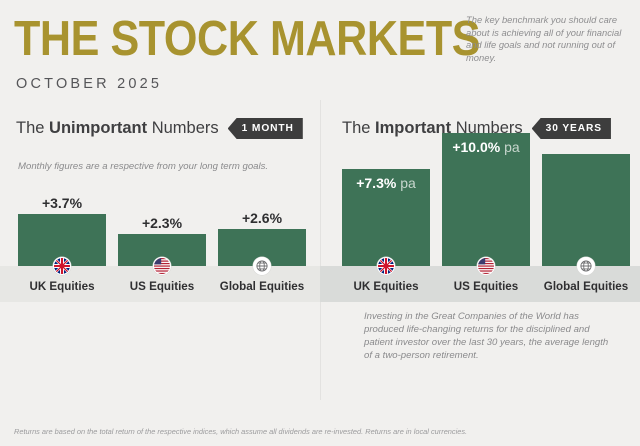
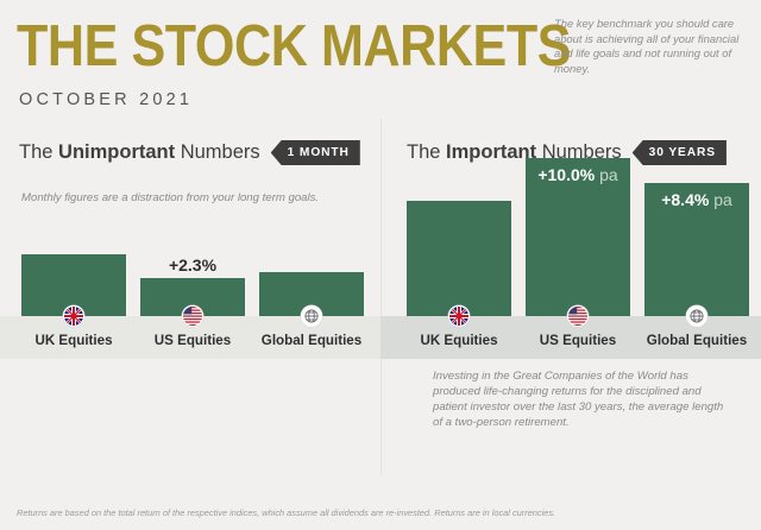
  THE STOCK MARKETS
- OCTOBER 2025
+ OCTOBER 2021
  The key benchmark you should care about is achieving all of your financial and life goals and not running out of money.
  The Unimportant Numbers
  1 MONTH
- Monthly figures are a respective from your long term goals.
+ Monthly figures are a distraction from your long term goals.
  The Important Numbers
  30 YEARS
- +3.7%
  UK Equities
  +2.3%
  US Equities
- +2.6%
  Global Equities
- +7.3% pa
  UK Equities
  +10.0% pa
  US Equities
+ +8.4% pa
  Global Equities
  Investing in the Great Companies of the World has produced life-changing returns for the disciplined and patient investor over the last 30 years, the average length of a two-person retirement.
  Returns are based on the total return of the respective indices, which assume all dividends are re-invested. Returns are in local currencies.
